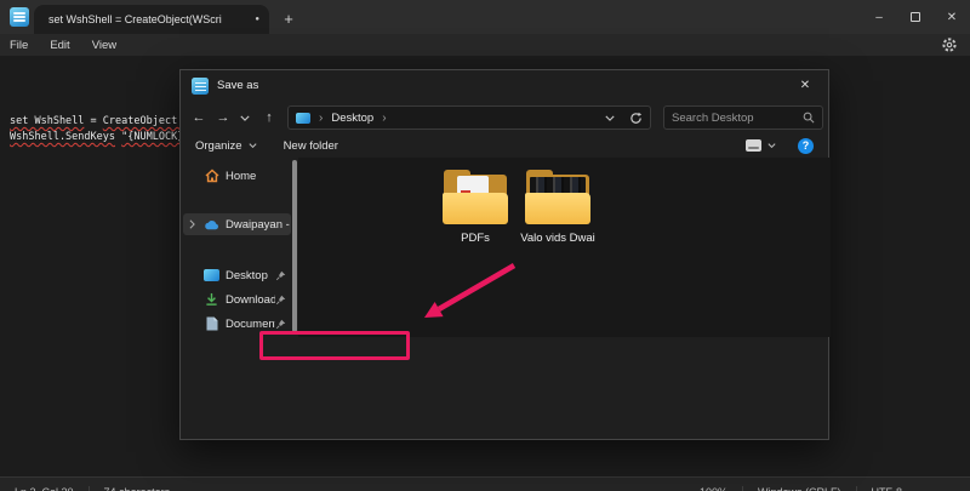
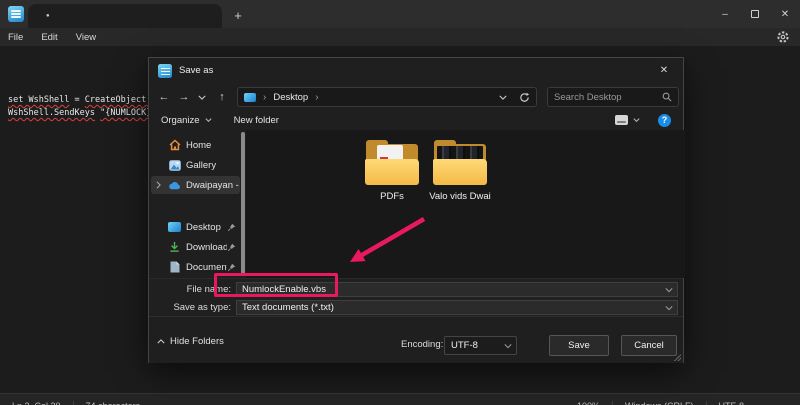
- set WshShell = CreateObject(WScri
  +
  –
  ✕
  File
  Edit
  View
  set WshShell = CreateObject
  WshShell.SendKeys "{NUMLOCK
  Save as
  ✕
  ←
  →
  ↑
  ›
  Desktop
  ›
  Search Desktop
  Organize
  New folder
  ?
  Home
+ Gallery
  Dwaipayan -
  Desktop
  Download
  Documen
  PDFs
  Valo vids Dwai
+ File name:
+ NumlockEnable.vbs
+ Save as type:
+ Text documents (*.txt)
+ Hide Folders
+ Encoding:
+ UTF-8
+ Save
+ Cancel
